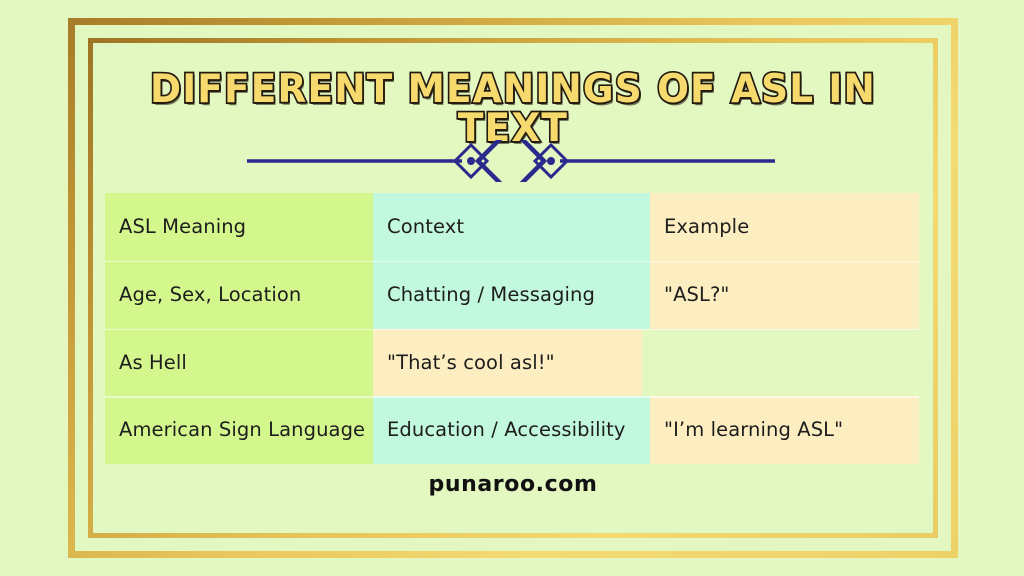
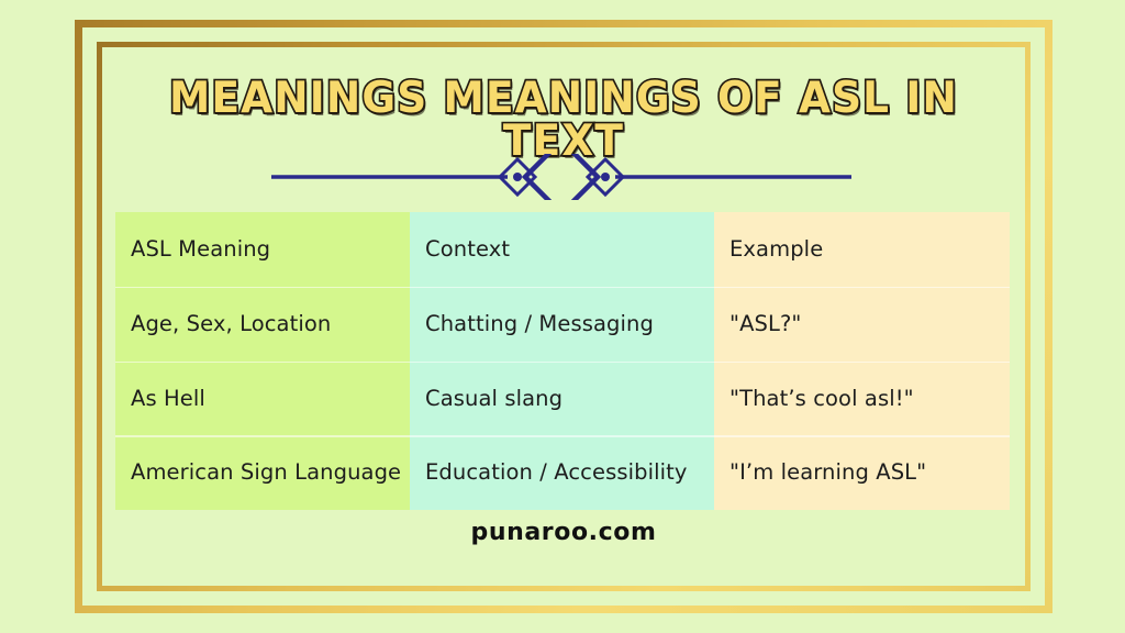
- DIFFERENT MEANINGS OF ASL IN TEXT
+ MEANINGS MEANINGS OF ASL IN TEXT
  ASL Meaning
  Context
  Example
  Age, Sex, Location
  Chatting / Messaging
  "ASL?"
  As Hell
+ Casual slang
  "That’s cool asl!"
  American Sign Language
  Education / Accessibility
  "I’m learning ASL"
  punaroo.com
